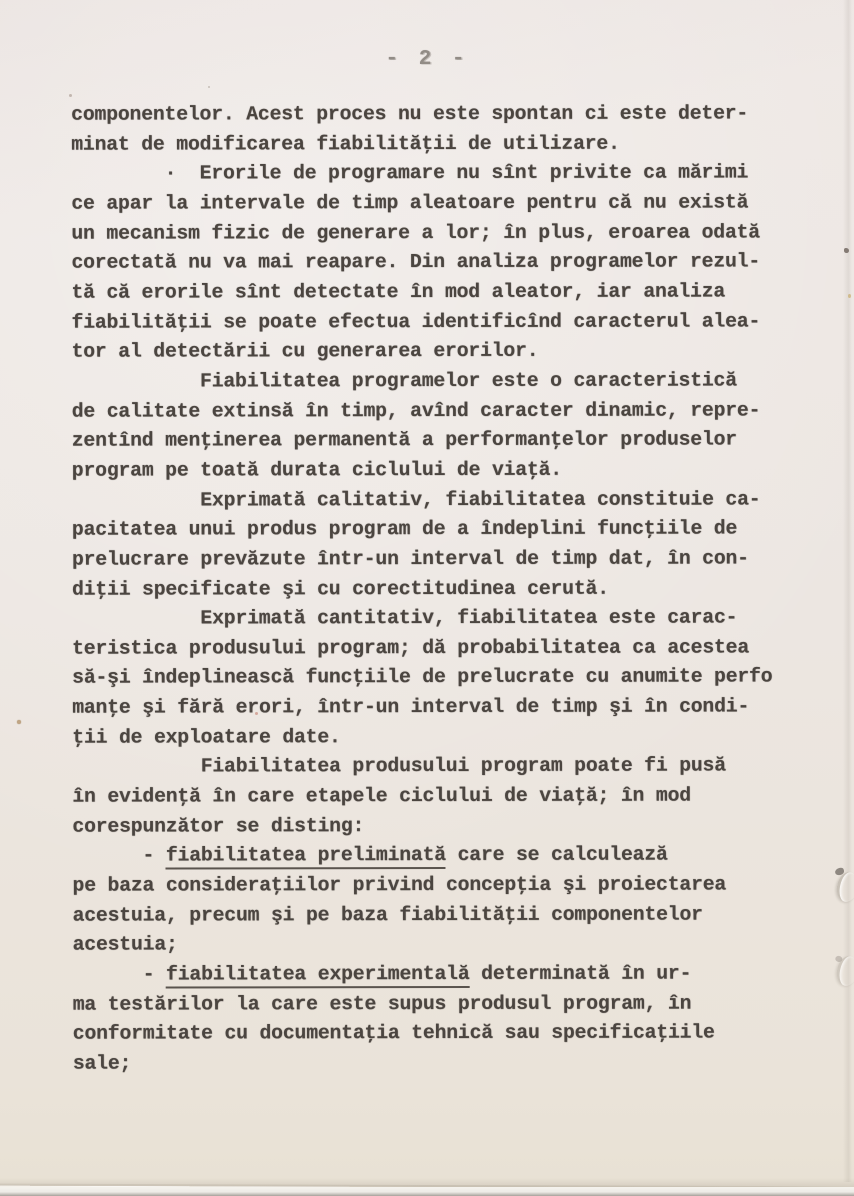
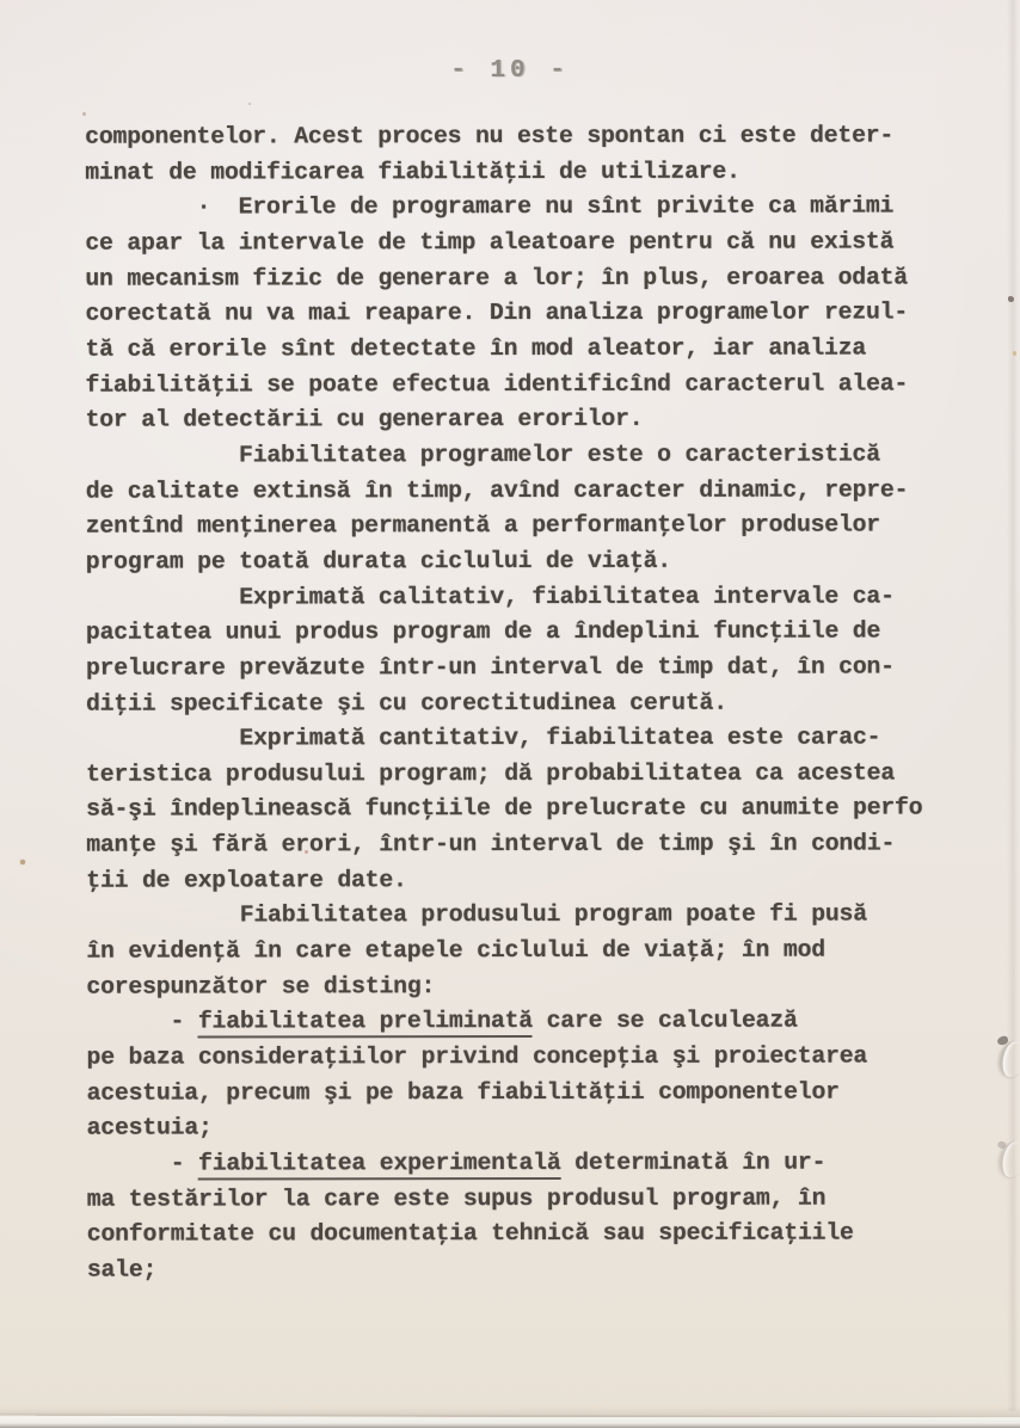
- - 2 -
+ - 10 -
  componentelor. Acest proces nu este spontan ci este deter-
  minat de modificarea fiabilităţii de utilizare.
  · Erorile de programare nu sînt privite ca mărimi
  ce apar la intervale de timp aleatoare pentru că nu există
  un mecanism fizic de generare a lor; în plus, eroarea odată
  corectată nu va mai reapare. Din analiza programelor rezul-
  tă că erorile sînt detectate în mod aleator, iar analiza
  fiabilităţii se poate efectua identificînd caracterul alea-
  tor al detectării cu generarea erorilor.
  Fiabilitatea programelor este o caracteristică
  de calitate extinsă în timp, avînd caracter dinamic, repre-
  zentînd menţinerea permanentă a performanţelor produselor
  program pe toată durata ciclului de viaţă.
- Exprimată calitativ, fiabilitatea constituie ca-
+ Exprimată calitativ, fiabilitatea intervale ca-
  pacitatea unui produs program de a îndeplini funcţiile de
  prelucrare prevăzute într-un interval de timp dat, în con-
  diţii specificate şi cu corectitudinea cerută.
  Exprimată cantitativ, fiabilitatea este carac-
  teristica produsului program; dă probabilitatea ca acestea
  să-şi îndeplinească funcţiile de prelucrate cu anumite perfo
  manţe şi fără erori, într-un interval de timp şi în condi-
  ţii de exploatare date.
  Fiabilitatea produsului program poate fi pusă
  în evidenţă în care etapele ciclului de viaţă; în mod
  corespunzător se disting:
  - fiabilitatea preliminată care se calculează
  pe baza consideraţiilor privind concepţia şi proiectarea
  acestuia, precum şi pe baza fiabilităţii componentelor
  acestuia;
  - fiabilitatea experimentală determinată în ur-
  ma testărilor la care este supus produsul program, în
  conformitate cu documentaţia tehnică sau specificaţiile
  sale;
